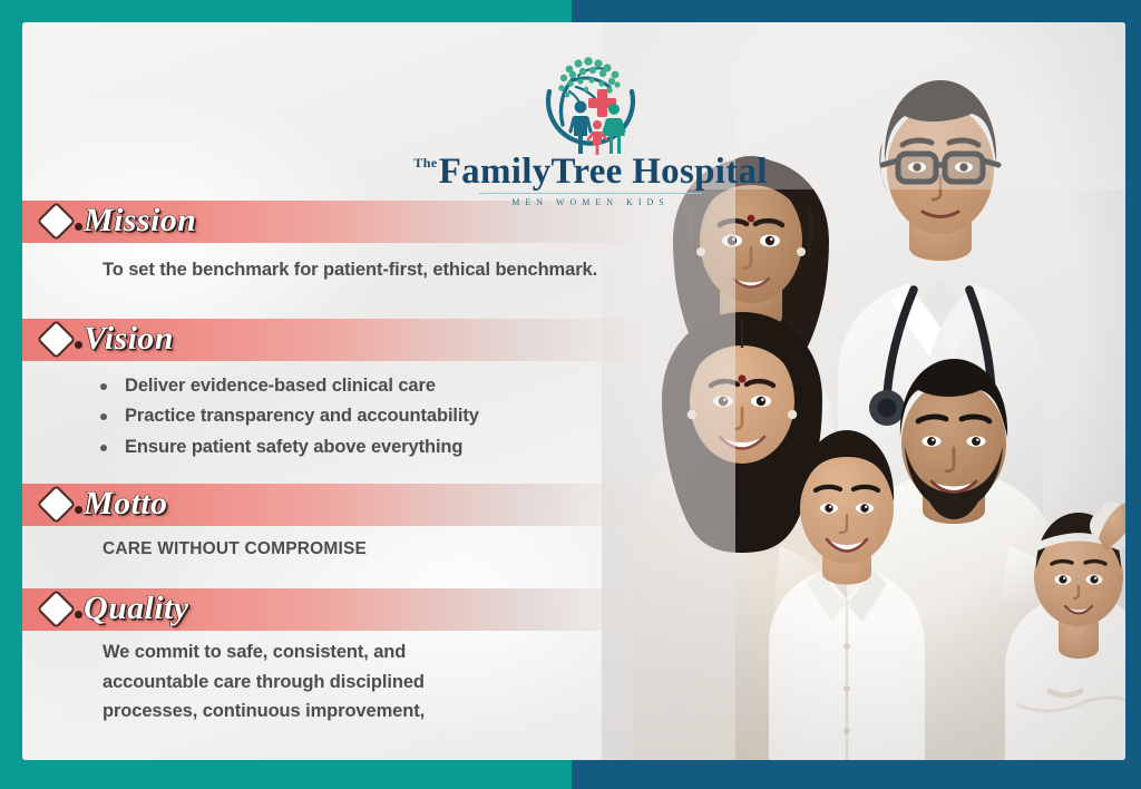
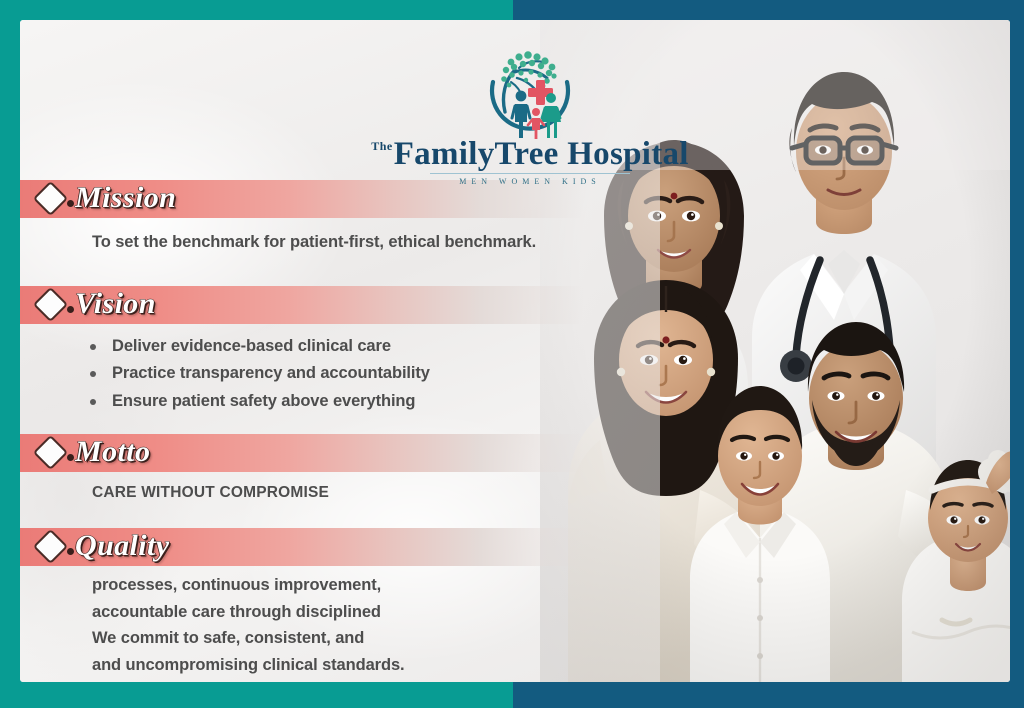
  TheFamilyTree Hospital
  MEN WOMEN KIDS
  Mission
  To set the benchmark for patient-first, ethical benchmark.
  Vision
  Deliver evidence-based clinical care
  Practice transparency and accountability
  Ensure patient safety above everything
  Motto
  CARE WITHOUT COMPROMISE
  Quality
- We commit to safe, consistent, and
+ processes, continuous improvement,
  accountable care through disciplined
- processes, continuous improvement,
+ We commit to safe, consistent, and
+ and uncompromising clinical standards.
